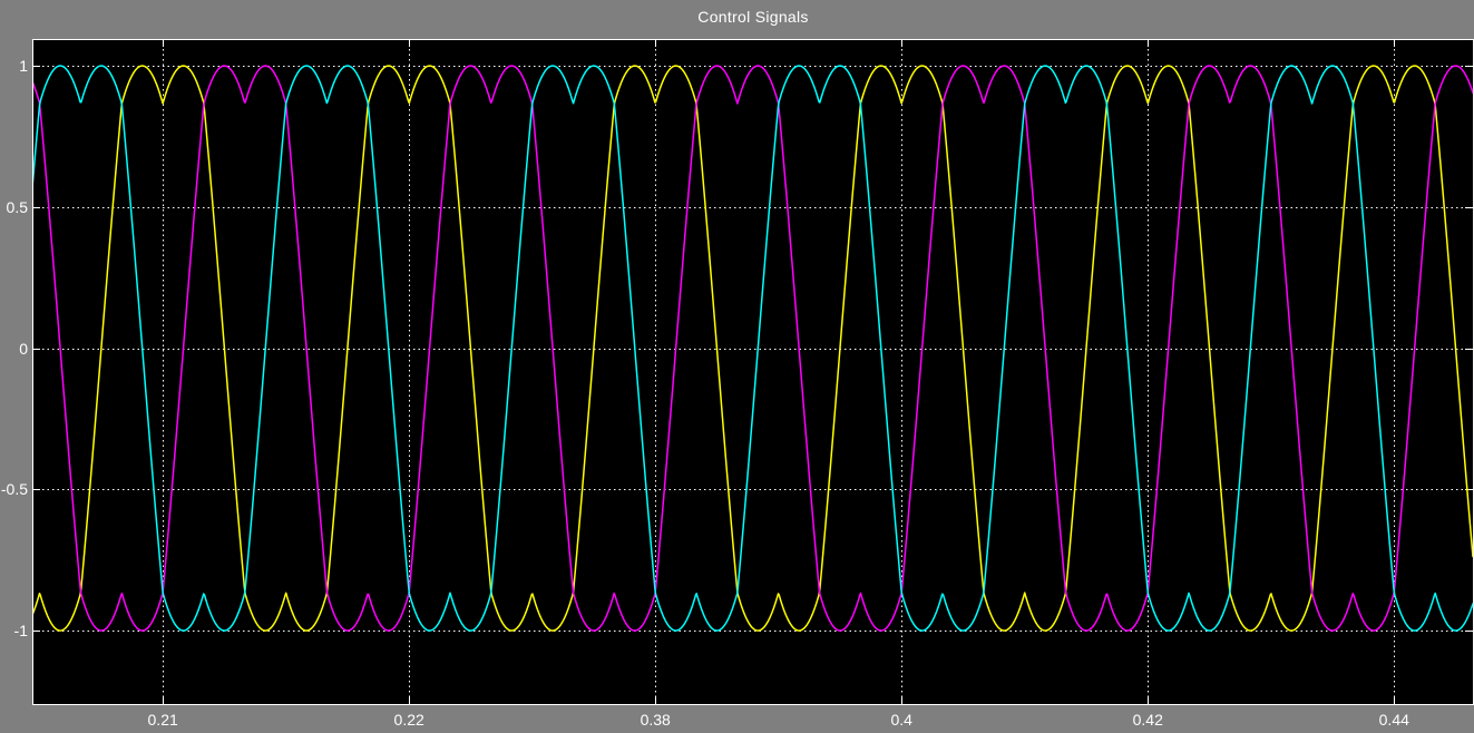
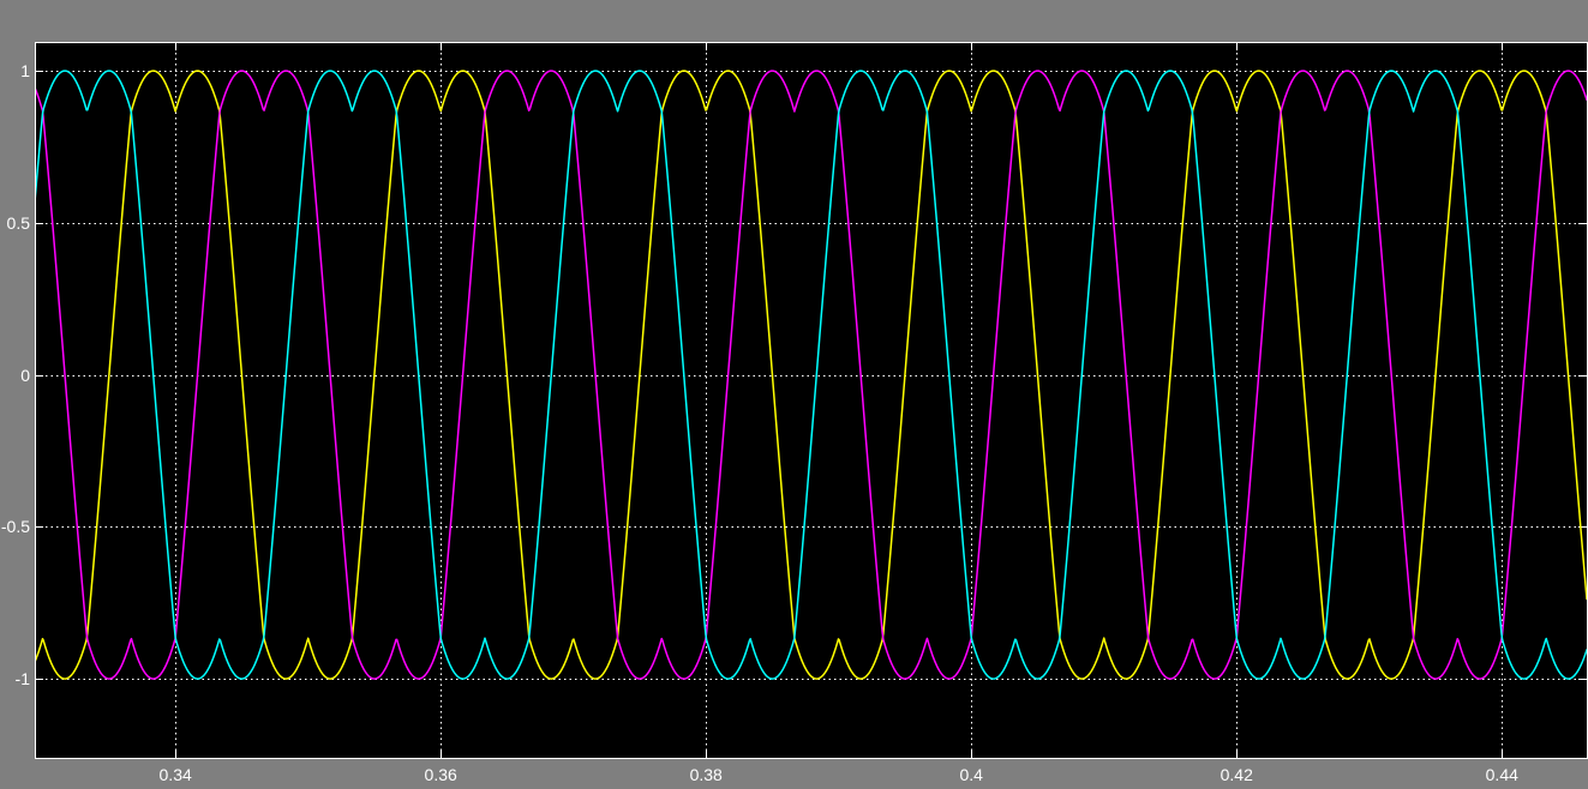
- Control Signals
- 0.21
+ 0.34
- 0.22
+ 0.36
  0.38
  0.4
  0.42
  0.44
  1
  0.5
  0
  -0.5
  -1
